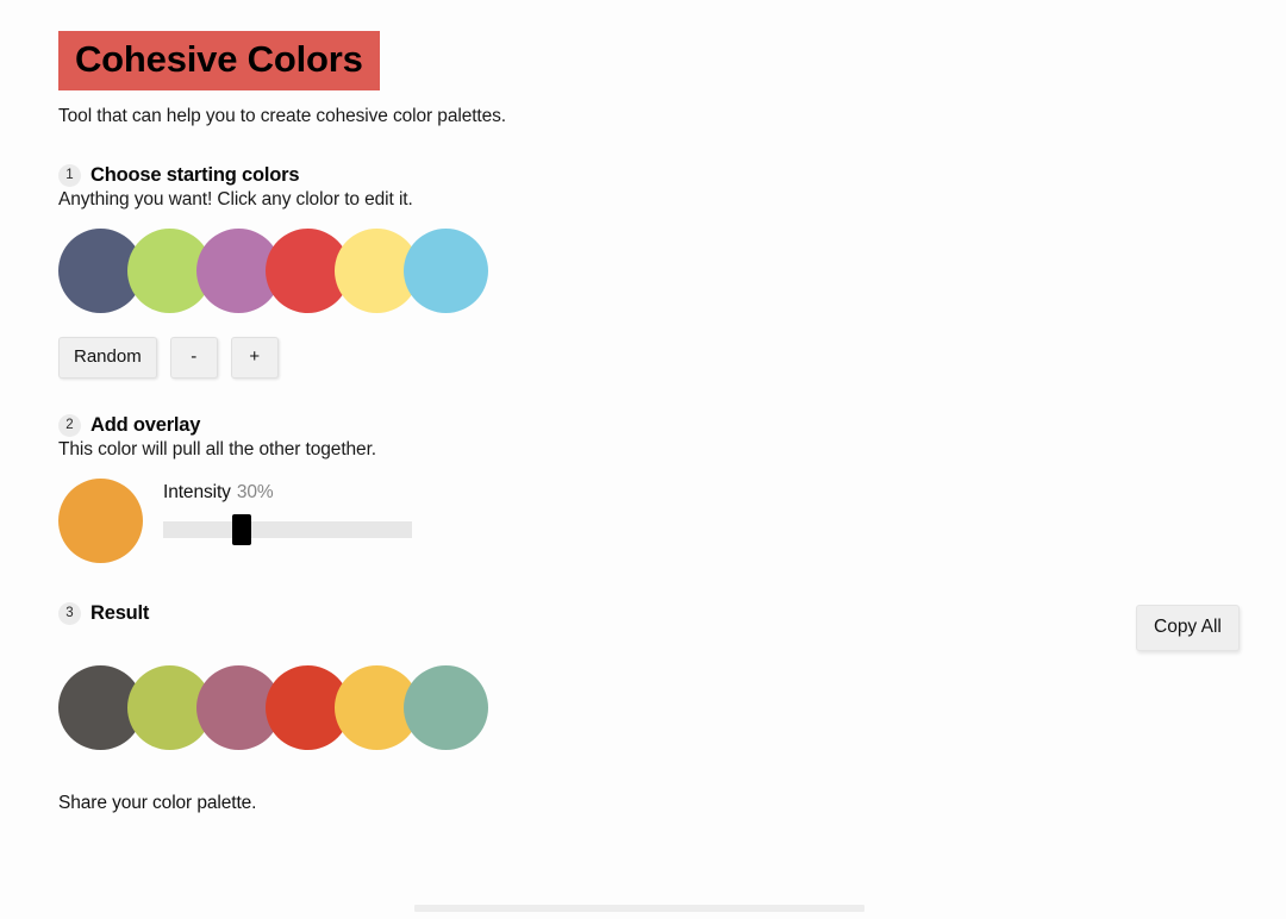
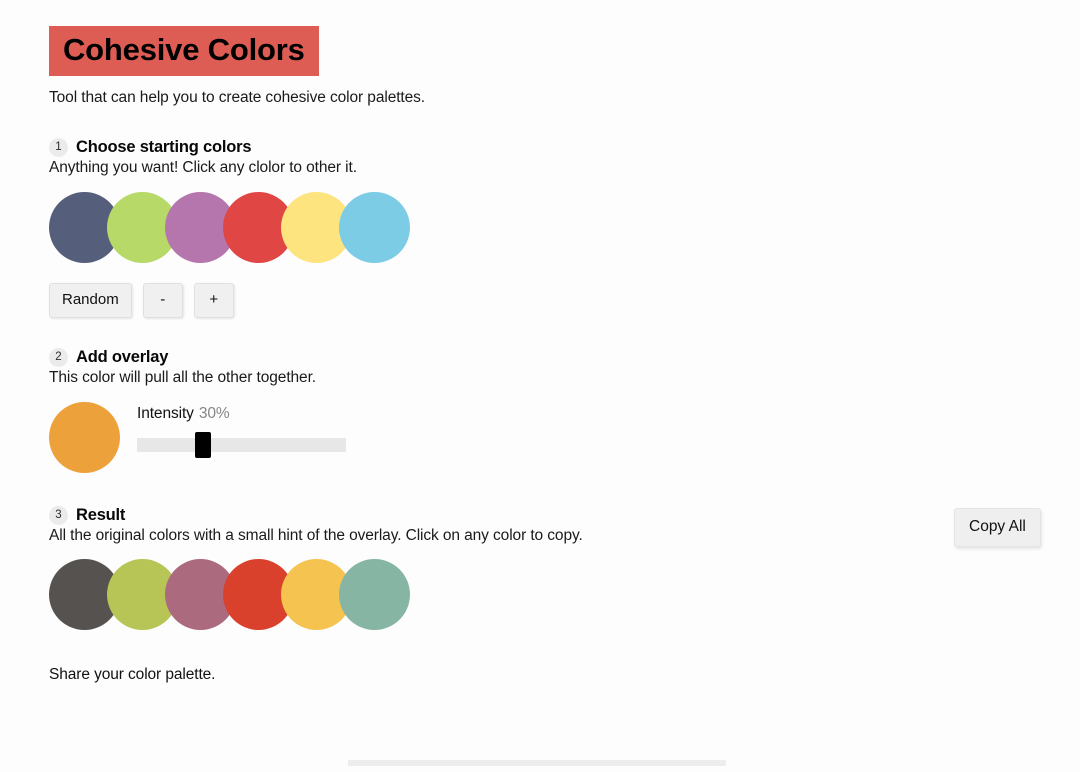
  Cohesive Colors
  Tool that can help you to create cohesive color palettes.
  1
  Choose starting colors
- Anything you want! Click any clolor to edit it.
+ Anything you want! Click any clolor to other it.
  Random
  -
  +
  2
  Add overlay
  This color will pull all the other together.
  Intensity 30%
  3
  Result
+ All the original colors with a small hint of the overlay. Click on any color to copy.
  Copy All
  Share your color palette.
